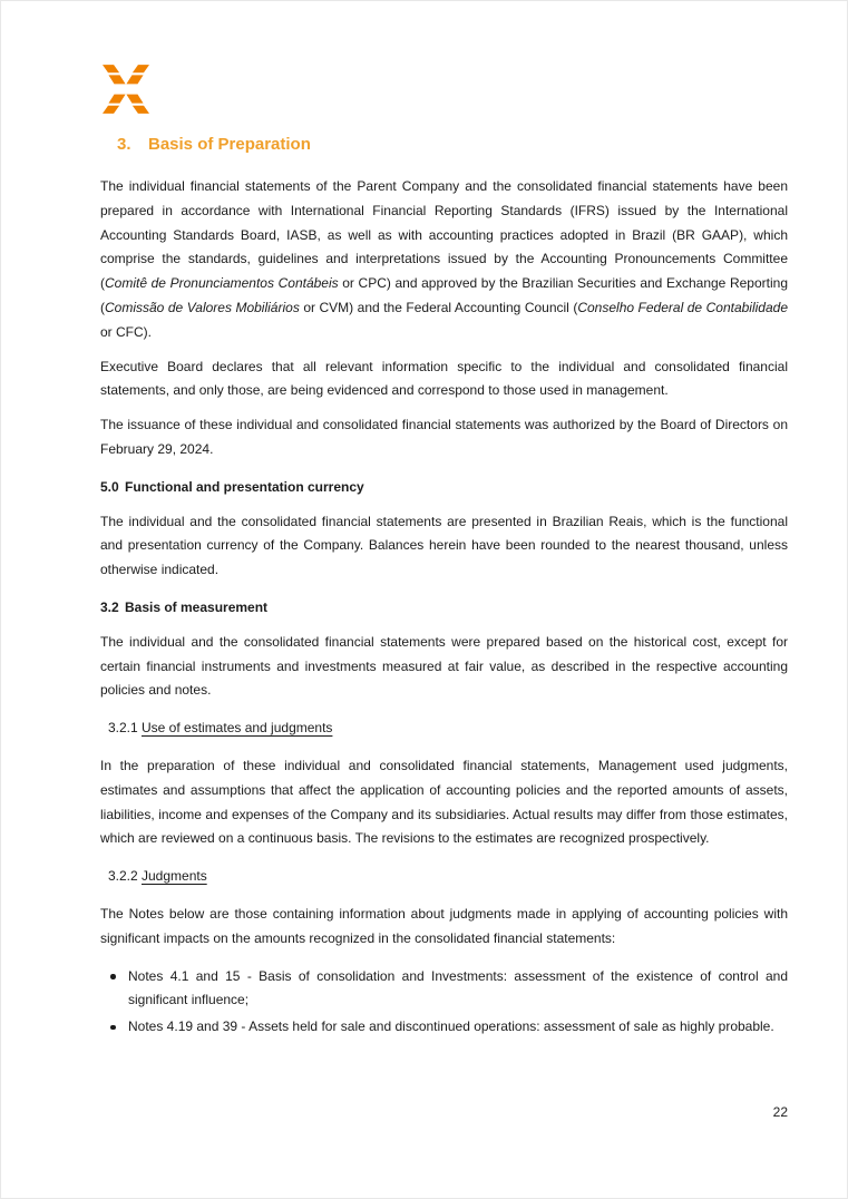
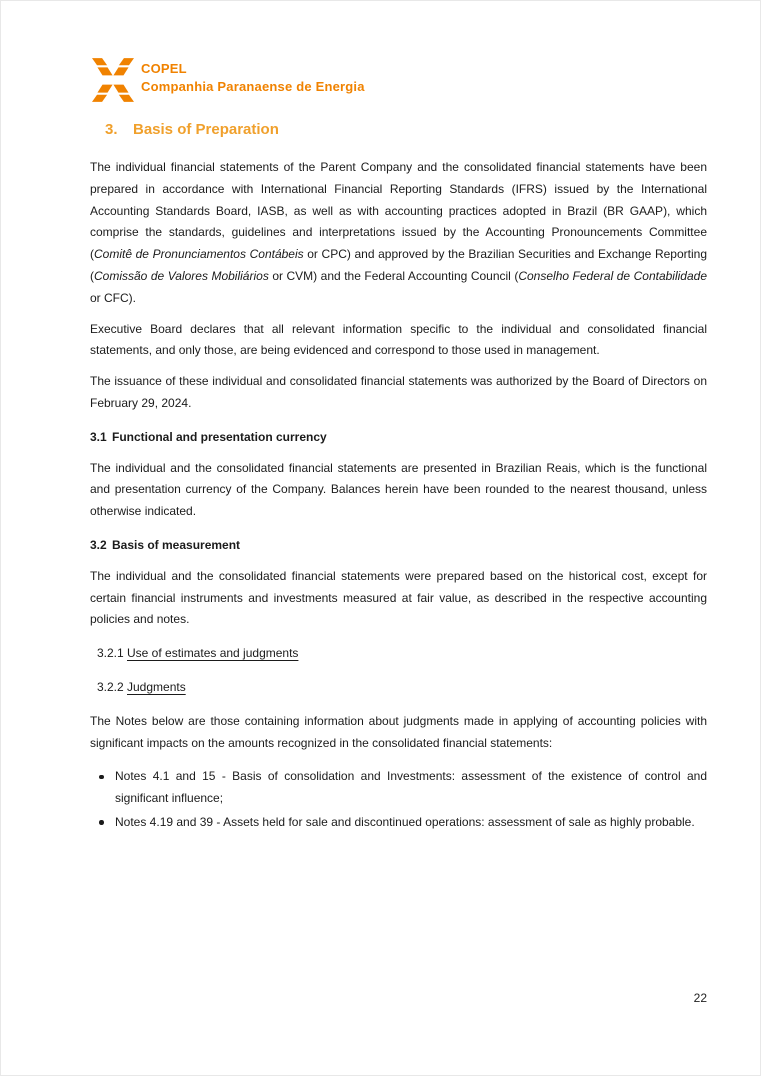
+ COPEL
+ Companhia Paranaense de Energia
  3. Basis of Preparation
  The individual financial statements of the Parent Company and the consolidated financial statements have been prepared in accordance with International Financial Reporting Standards (IFRS) issued by the International Accounting Standards Board, IASB, as well as with accounting practices adopted in Brazil (BR GAAP), which comprise the standards, guidelines and interpretations issued by the Accounting Pronouncements Committee (Comitê de Pronunciamentos Contábeis or CPC) and approved by the Brazilian Securities and Exchange Reporting (Comissão de Valores Mobiliários or CVM) and the Federal Accounting Council (Conselho Federal de Contabilidade or CFC).
  Executive Board declares that all relevant information specific to the individual and consolidated financial statements, and only those, are being evidenced and correspond to those used in management.
  The issuance of these individual and consolidated financial statements was authorized by the Board of Directors on February 29, 2024.
- 5.0 Functional and presentation currency
+ 3.1 Functional and presentation currency
  The individual and the consolidated financial statements are presented in Brazilian Reais, which is the functional and presentation currency of the Company. Balances herein have been rounded to the nearest thousand, unless otherwise indicated.
  3.2 Basis of measurement
  The individual and the consolidated financial statements were prepared based on the historical cost, except for certain financial instruments and investments measured at fair value, as described in the respective accounting policies and notes.
  3.2.1 Use of estimates and judgments
- In the preparation of these individual and consolidated financial statements, Management used judgments, estimates and assumptions that affect the application of accounting policies and the reported amounts of assets, liabilities, income and expenses of the Company and its subsidiaries. Actual results may differ from those estimates, which are reviewed on a continuous basis. The revisions to the estimates are recognized prospectively.
  3.2.2 Judgments
  The Notes below are those containing information about judgments made in applying of accounting policies with significant impacts on the amounts recognized in the consolidated financial statements:
  Notes 4.1 and 15 - Basis of consolidation and Investments: assessment of the existence of control and significant influence;
  Notes 4.19 and 39 - Assets held for sale and discontinued operations: assessment of sale as highly probable.
  22
